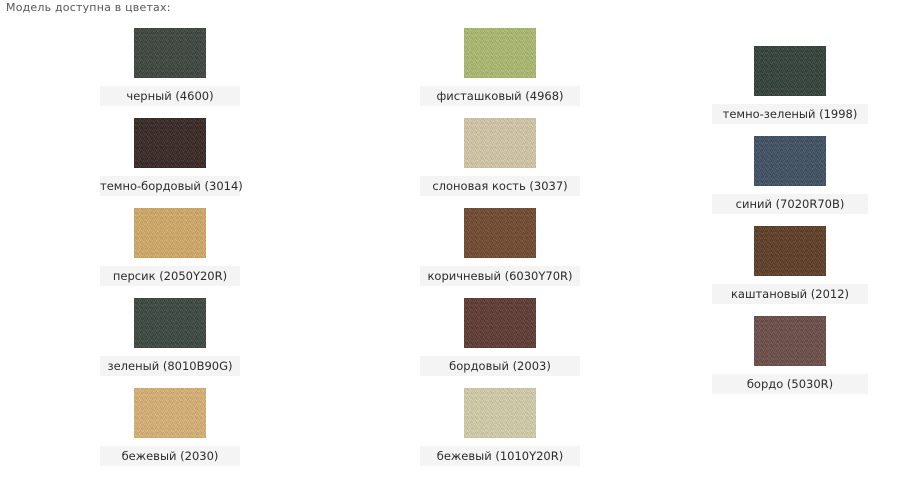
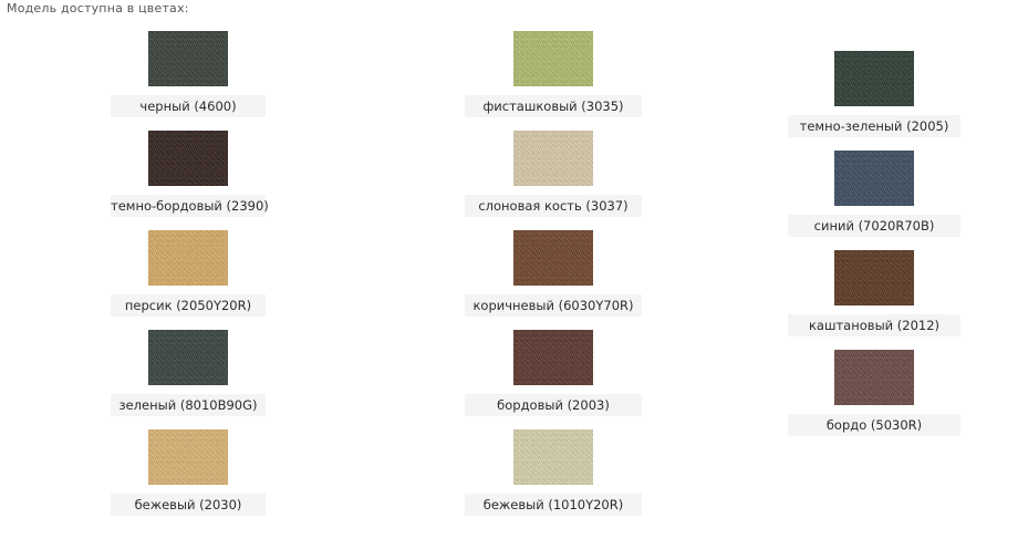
  Модель доступна в цветах:
  черный (4600)
- темно-бордовый (3014)
+ темно-бордовый (2390)
  персик (2050Y20R)
  зеленый (8010B90G)
  бежевый (2030)
- фисташковый (4968)
+ фисташковый (3035)
  слоновая кость (3037)
  коричневый (6030Y70R)
  бордовый (2003)
  бежевый (1010Y20R)
- темно-зеленый (1998)
+ темно-зеленый (2005)
  синий (7020R70B)
  каштановый (2012)
  бордо (5030R)
